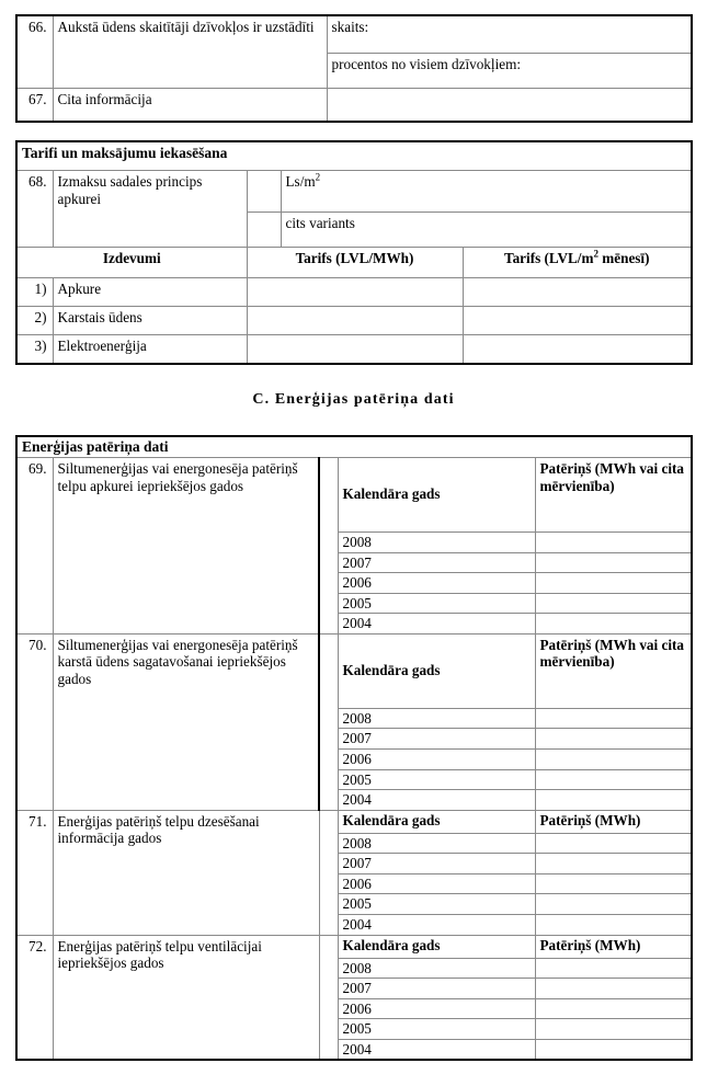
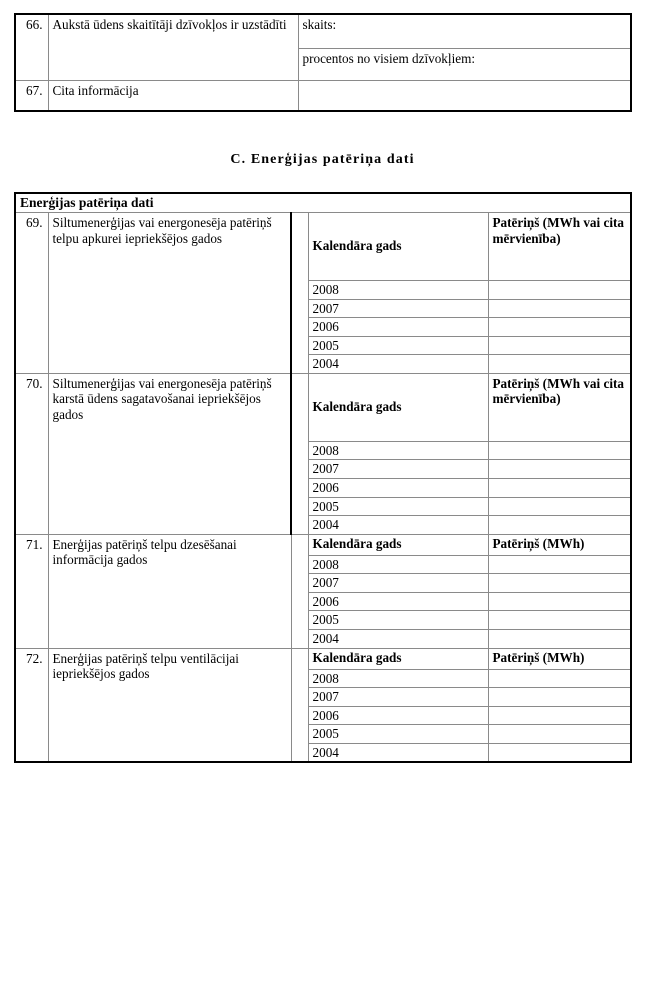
  66.	Aukstā ūdens skaitītāji dzīvokļos ir uzstādīti	skaits:
  procentos no visiem dzīvokļiem:
  67.	Cita informācija
- Tarifi un maksājumu iekasēšana
- 68.	Izmaksu sadales princips apkurei		Ls/m2
- 	cits variants
- Izdevumi	Tarifs (LVL/MWh)	Tarifs (LVL/m2 mēnesī)
- 1)	Apkure
- 2)	Karstais ūdens
- 3)	Elektroenerģija
  C. Enerģijas patēriņa dati
  Enerģijas patēriņa dati
  69.	Siltumenerģijas vai energonesēja patēriņš telpu apkurei iepriekšējos gados		Kalendāra gads	Patēriņš (MWh vai cita mērvienība)
  2008
  2007
  2006
  2005
  2004
  70.	Siltumenerģijas vai energonesēja patēriņš karstā ūdens sagatavošanai iepriekšējos gados		Kalendāra gads	Patēriņš (MWh vai cita mērvienība)
  2008
  2007
  2006
  2005
  2004
  71.	Enerģijas patēriņš telpu dzesēšanai informācija gados		Kalendāra gads	Patēriņš (MWh)
  2008
  2007
  2006
  2005
  2004
  72.	Enerģijas patēriņš telpu ventilācijai iepriekšējos gados		Kalendāra gads	Patēriņš (MWh)
  2008
  2007
  2006
  2005
  2004
